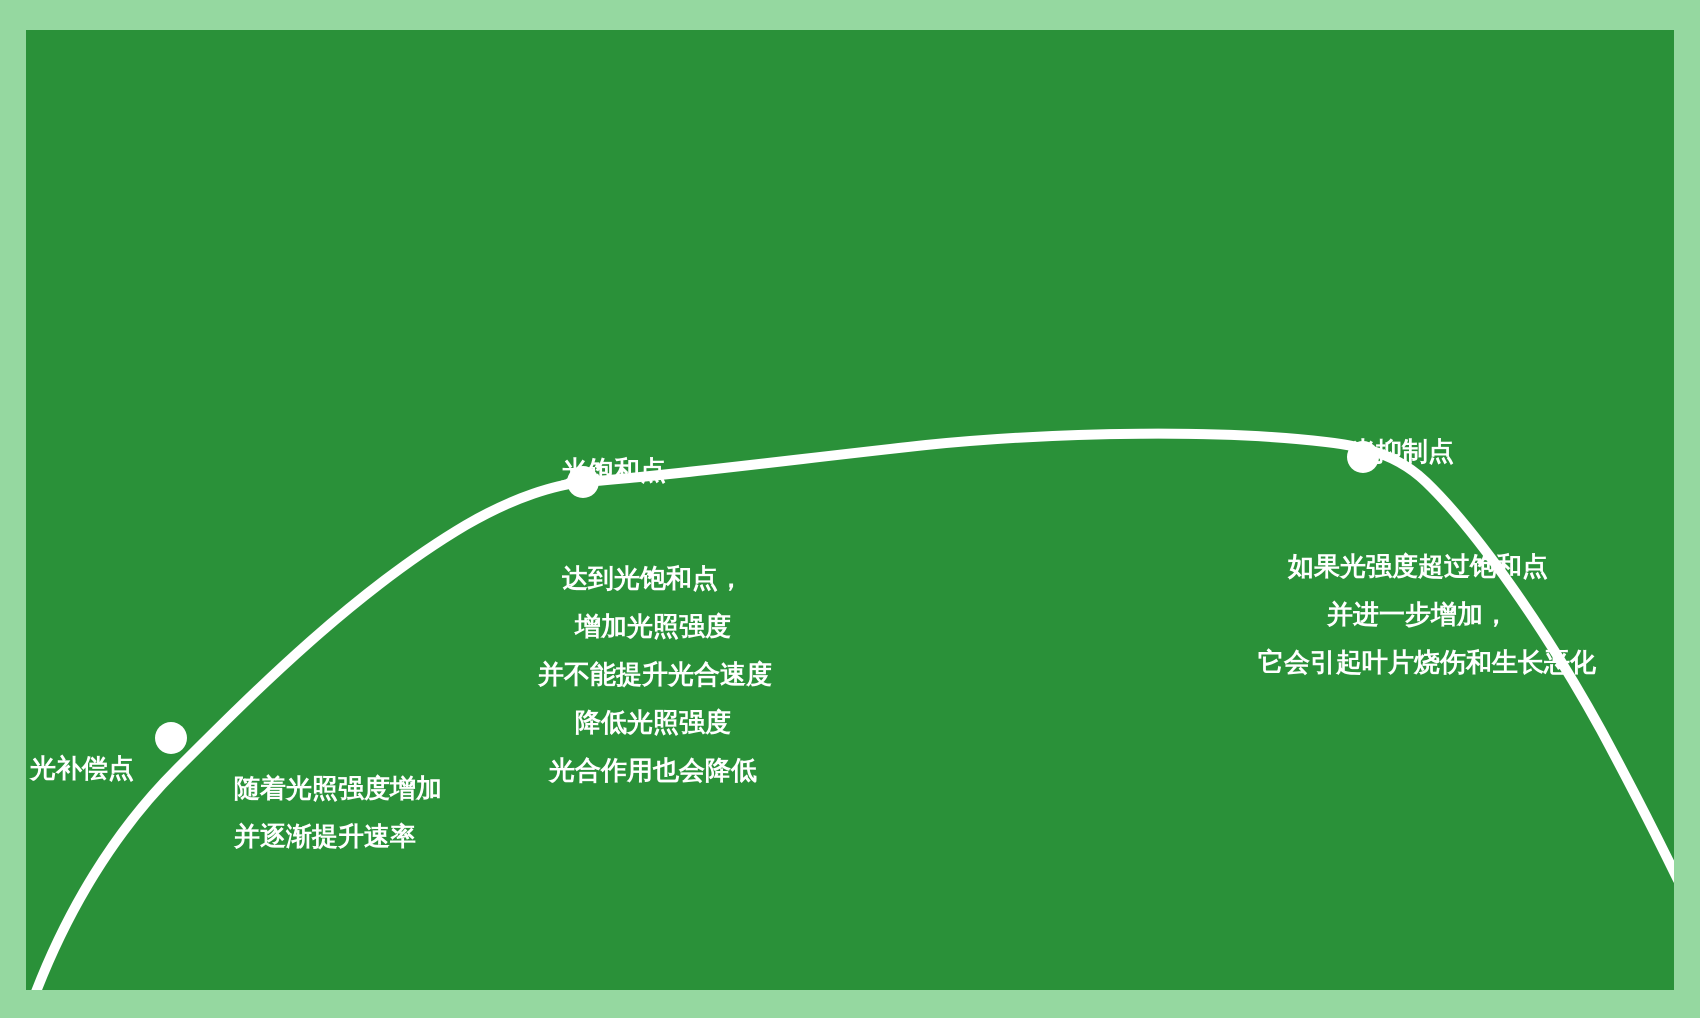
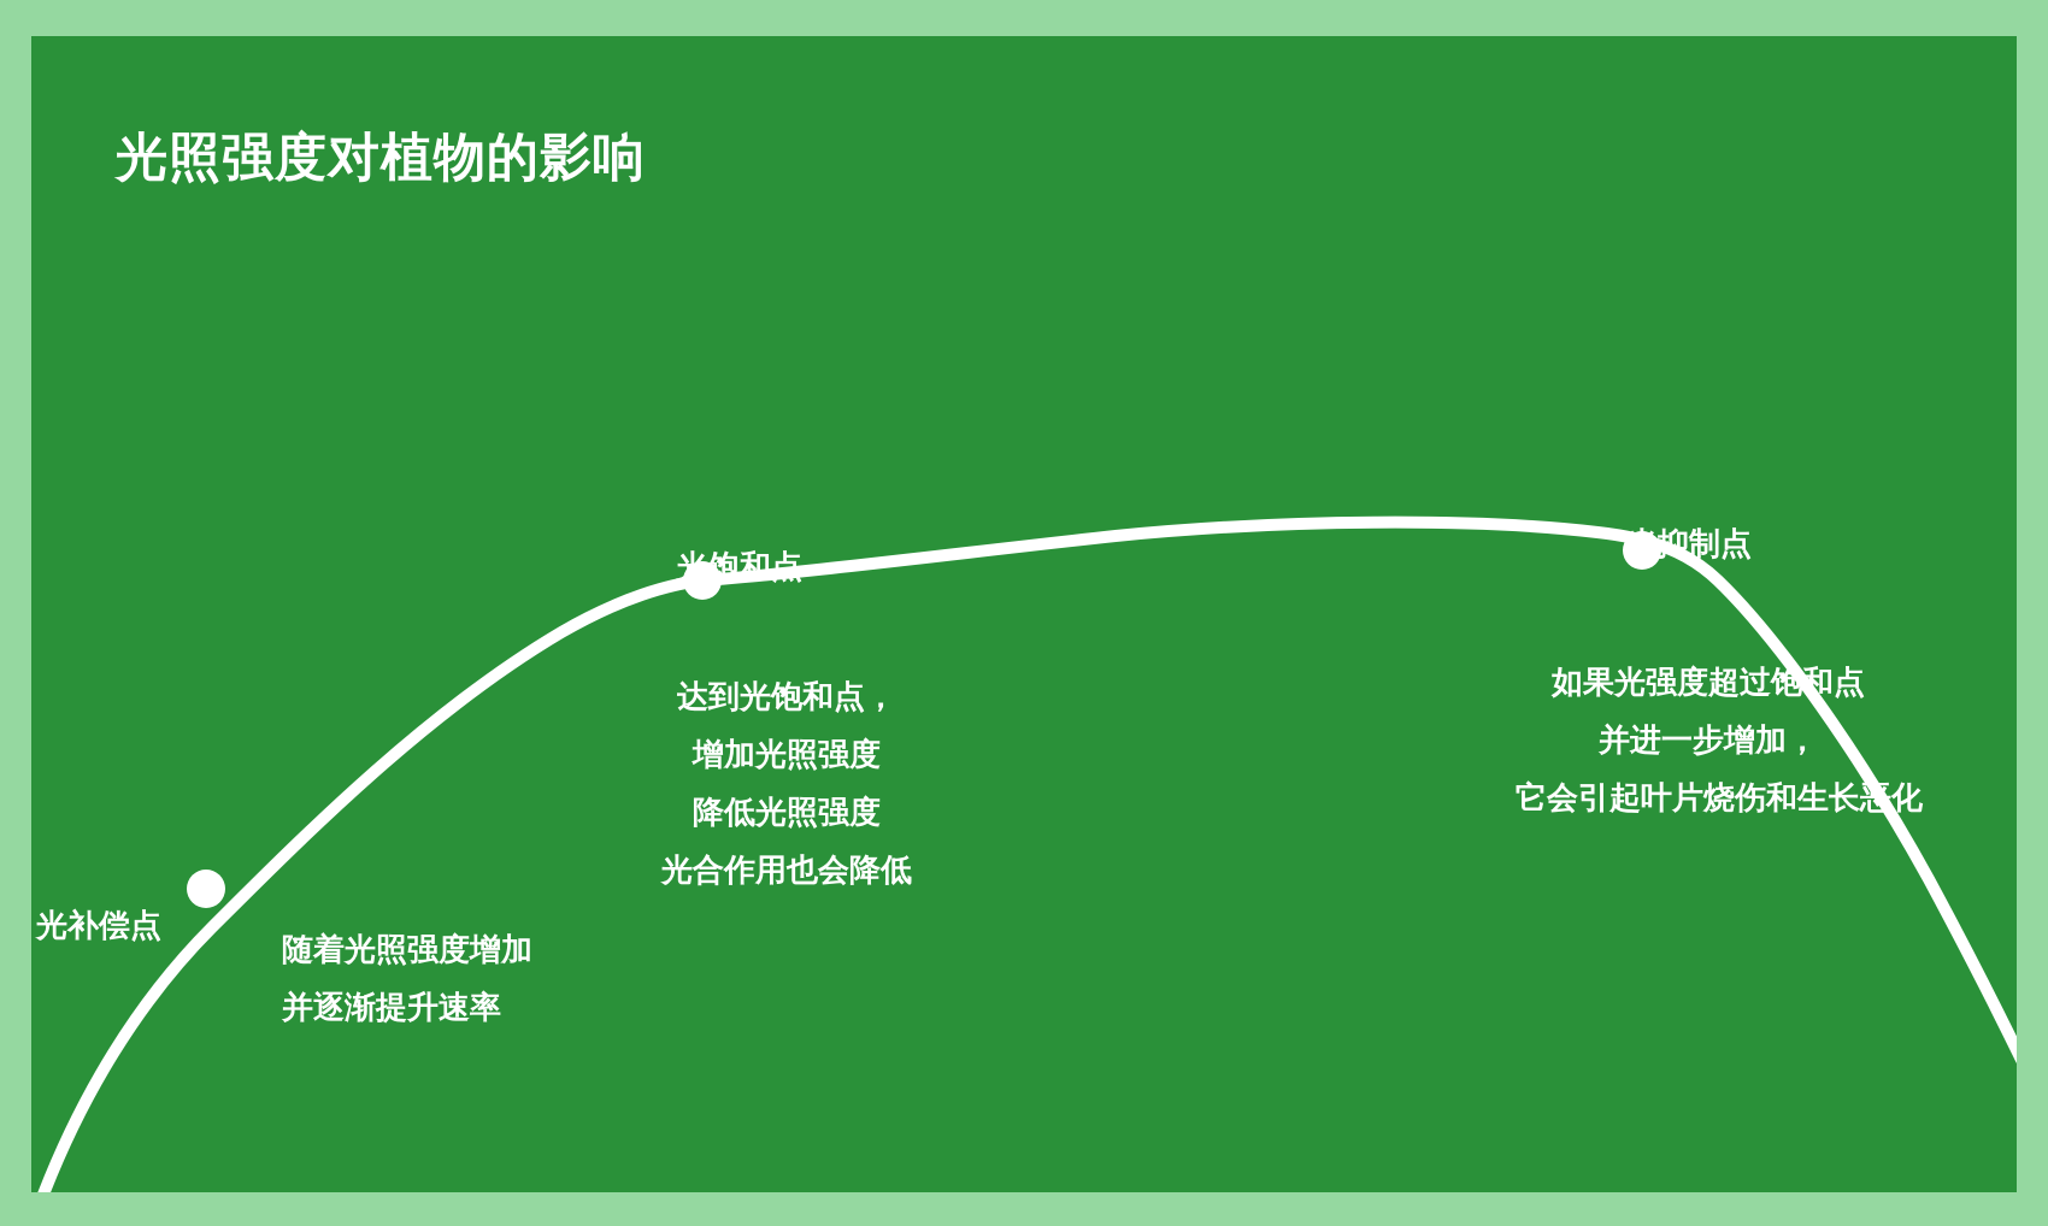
+ 光照强度对植物的影响
  光补偿点
  光饱和点
  光抑制点
  随着光照强度增加
  并逐渐提升速率
  达到光饱和点，
  增加光照强度
- 并不能提升光合速度
  降低光照强度
  光合作用也会降低
  如果光强度超过饱和点
  并进一步增加，
  它会引起叶片烧伤和生长恶化
